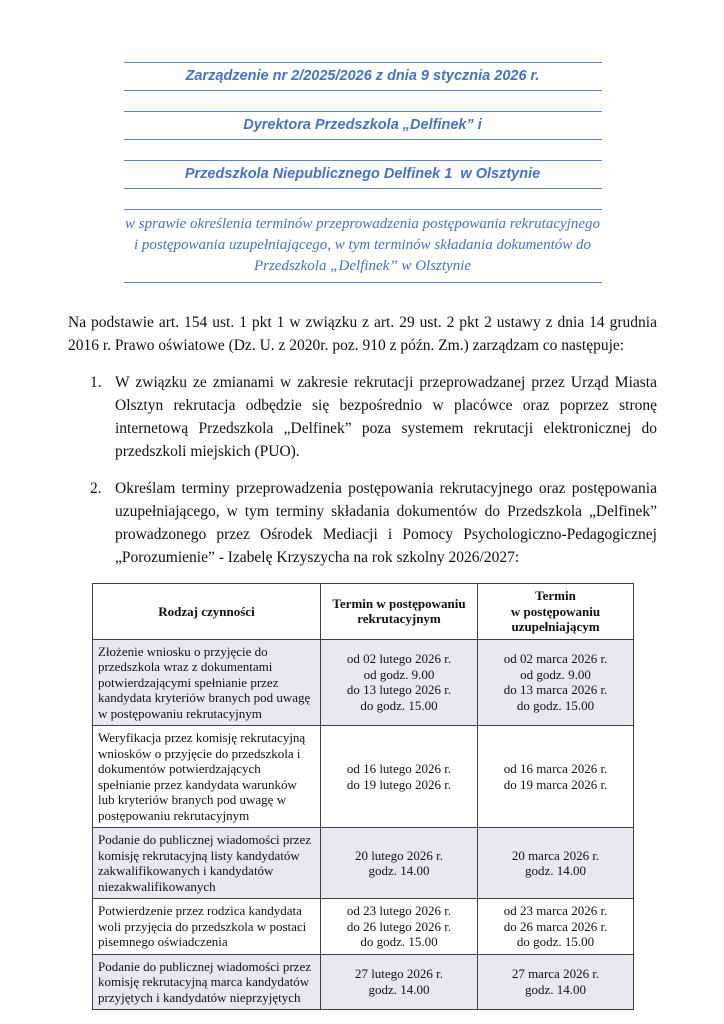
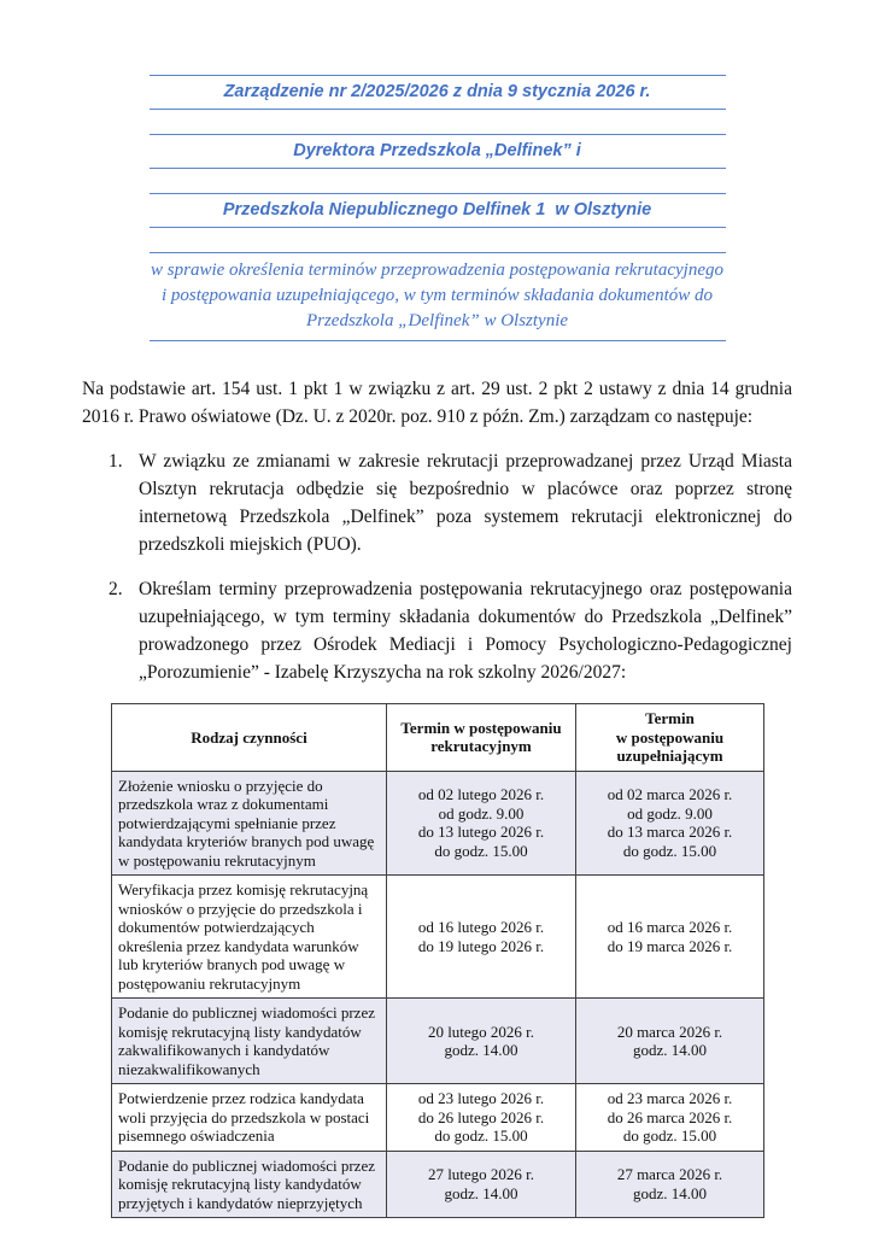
  Zarządzenie nr 2/2025/2026 z dnia 9 stycznia 2026 r.
  Dyrektora Przedszkola „Delfinek” i
  Przedszkola Niepublicznego Delfinek 1 w Olsztynie
  w sprawie określenia terminów przeprowadzenia postępowania rekrutacyjnego i postępowania uzupełniającego, w tym terminów składania dokumentów do Przedszkola „Delfinek” w Olsztynie
  Na podstawie art. 154 ust. 1 pkt 1 w związku z art. 29 ust. 2 pkt 2 ustawy z dnia 14 grudnia 2016 r. Prawo oświatowe (Dz. U. z 2020r. poz. 910 z późn. Zm.) zarządzam co następuje:
  1.
  W związku ze zmianami w zakresie rekrutacji przeprowadzanej przez Urząd Miasta Olsztyn rekrutacja odbędzie się bezpośrednio w placówce oraz poprzez stronę internetową Przedszkola „Delfinek” poza systemem rekrutacji elektronicznej do przedszkoli miejskich (PUO).
  2.
  Określam terminy przeprowadzenia postępowania rekrutacyjnego oraz postępowania uzupełniającego, w tym terminy składania dokumentów do Przedszkola „Delfinek” prowadzonego przez Ośrodek Mediacji i Pomocy Psychologiczno-Pedagogicznej „Porozumienie” - Izabelę Krzyszycha na rok szkolny 2026/2027:
  Rodzaj czynności	Termin w postępowaniu rekrutacyjnym	Termin w postępowaniu uzupełniającym
  Złożenie wniosku o przyjęcie do przedszkola wraz z dokumentami potwierdzającymi spełnianie przez kandydata kryteriów branych pod uwagę w postępowaniu rekrutacyjnym	od 02 lutego 2026 r. od godz. 9.00 do 13 lutego 2026 r. do godz. 15.00	od 02 marca 2026 r. od godz. 9.00 do 13 marca 2026 r. do godz. 15.00
- Weryfikacja przez komisję rekrutacyjną wniosków o przyjęcie do przedszkola i dokumentów potwierdzających spełnianie przez kandydata warunków lub kryteriów branych pod uwagę w postępowaniu rekrutacyjnym	od 16 lutego 2026 r. do 19 lutego 2026 r.	od 16 marca 2026 r. do 19 marca 2026 r.
+ Weryfikacja przez komisję rekrutacyjną wniosków o przyjęcie do przedszkola i dokumentów potwierdzających określenia przez kandydata warunków lub kryteriów branych pod uwagę w postępowaniu rekrutacyjnym	od 16 lutego 2026 r. do 19 lutego 2026 r.	od 16 marca 2026 r. do 19 marca 2026 r.
  Podanie do publicznej wiadomości przez komisję rekrutacyjną listy kandydatów zakwalifikowanych i kandydatów niezakwalifikowanych	20 lutego 2026 r. godz. 14.00	20 marca 2026 r. godz. 14.00
  Potwierdzenie przez rodzica kandydata woli przyjęcia do przedszkola w postaci pisemnego oświadczenia	od 23 lutego 2026 r. do 26 lutego 2026 r. do godz. 15.00	od 23 marca 2026 r. do 26 marca 2026 r. do godz. 15.00
- Podanie do publicznej wiadomości przez komisję rekrutacyjną marca kandydatów przyjętych i kandydatów nieprzyjętych	27 lutego 2026 r. godz. 14.00	27 marca 2026 r. godz. 14.00
+ Podanie do publicznej wiadomości przez komisję rekrutacyjną listy kandydatów przyjętych i kandydatów nieprzyjętych	27 lutego 2026 r. godz. 14.00	27 marca 2026 r. godz. 14.00
